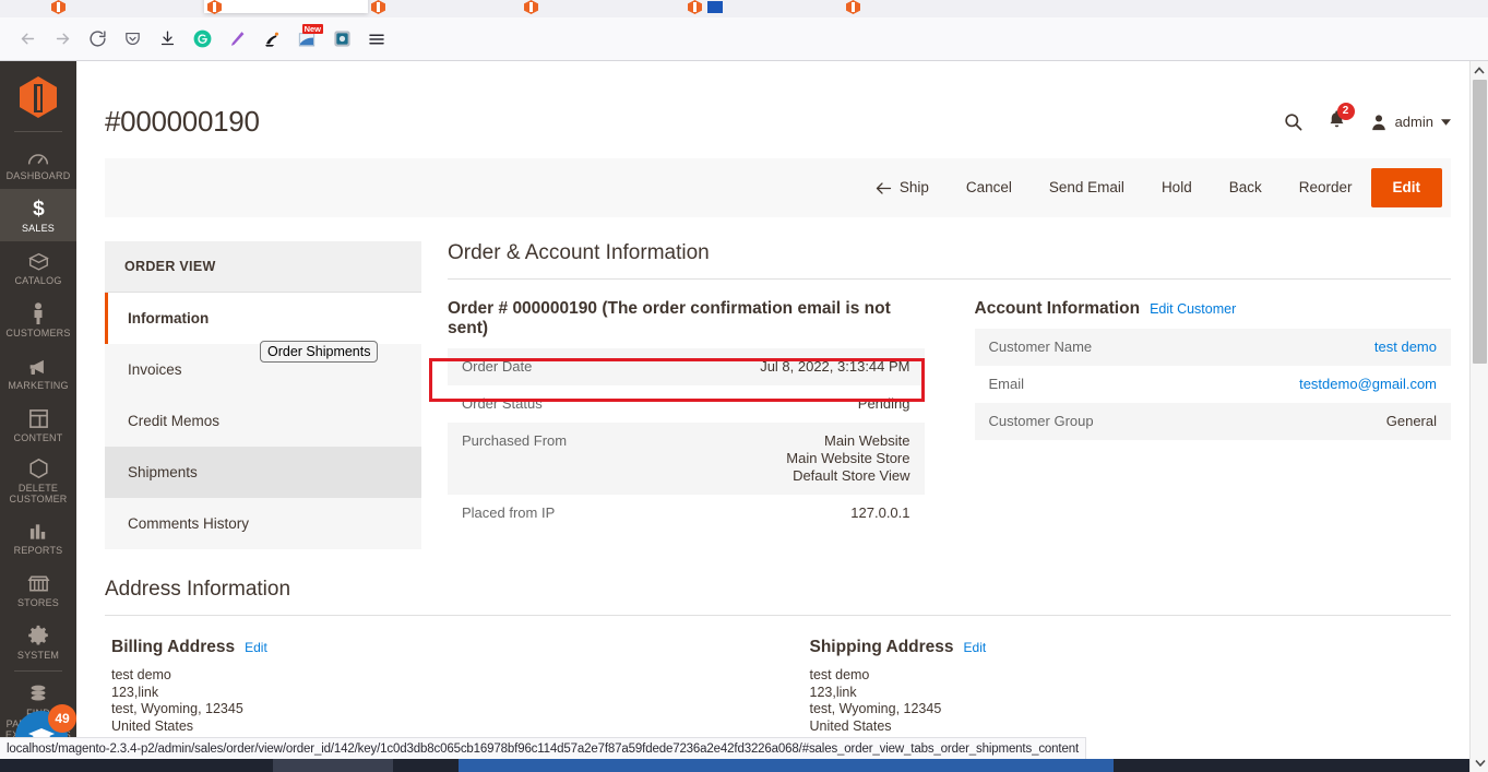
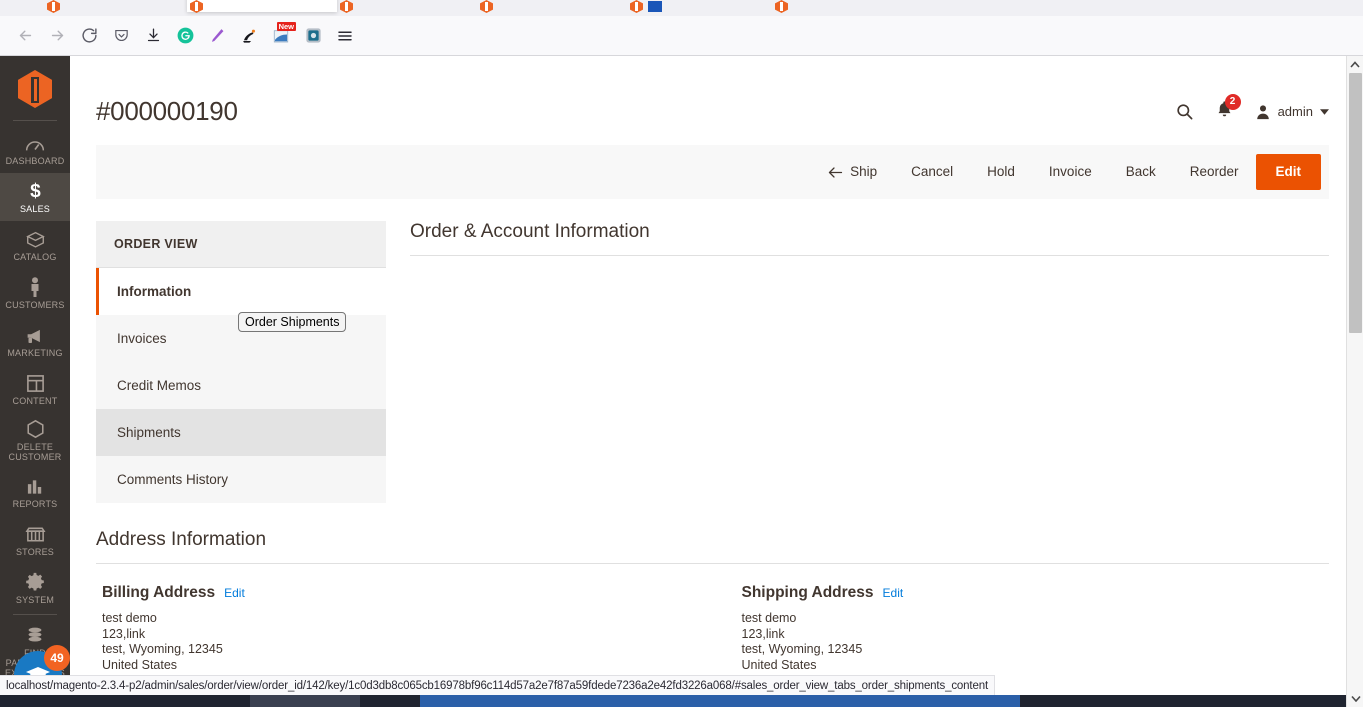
  New
  DASHBOARD
  $
  SALES
  CATALOG
  CUSTOMERS
  MARKETING
  CONTENT
  DELETE CUSTOMER
  REPORTS
  STORES
  SYSTEM
  49
  #000000190
  2
  admin
  Ship
  Cancel
- Send Email
  Hold
+ Invoice
  Back
  Reorder
  Edit
  ORDER VIEW
  Information
  Invoices
  Credit Memos
  Shipments
  Comments History
  Order & Account Information
- Order # 000000190 (The order confirmation email is not sent)
- Order Date	Jul 8, 2022, 3:13:44 PM
- Order Status	Pending
- Purchased From	Main Website Main Website Store Default Store View
- Placed from IP	127.0.0.1
- Account Information
- Edit Customer
- Customer Name	test demo
- Email	testdemo@gmail.com
- Customer Group	General
  Address Information
  Billing Address
  Edit
  test demo
  123,link
  test, Wyoming, 12345
  United States
  Shipping Address
  Edit
  test demo
  123,link
  test, Wyoming, 12345
  United States
  Order Shipments
  localhost/magento-2.3.4-p2/admin/sales/order/view/order_id/142/key/1c0d3db8c065cb16978bf96c114d57a2e7f87a59fdede7236a2e42fd3226a068/#sales_order_view_tabs_order_shipments_content
